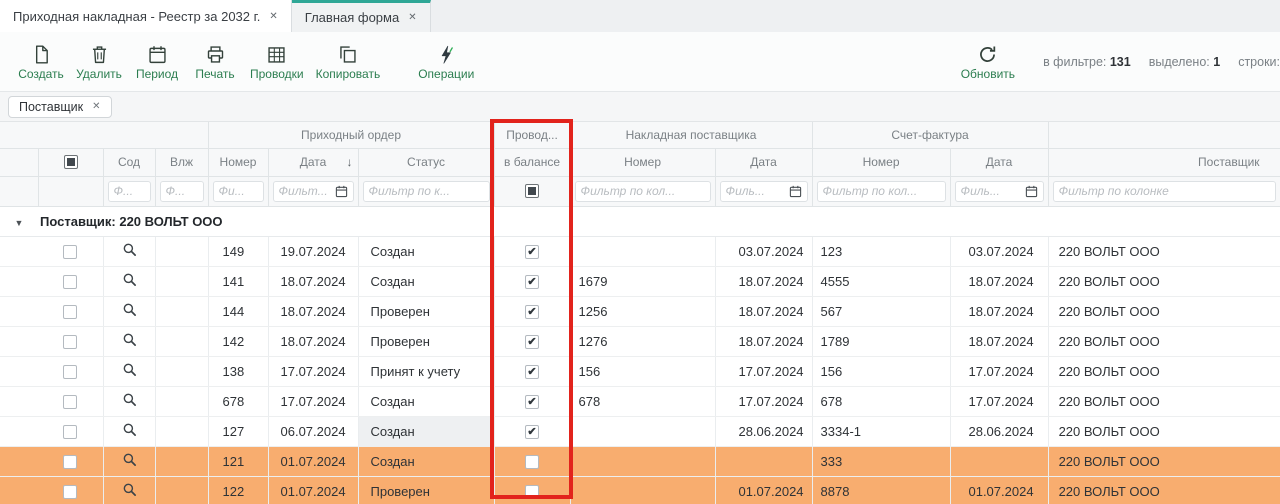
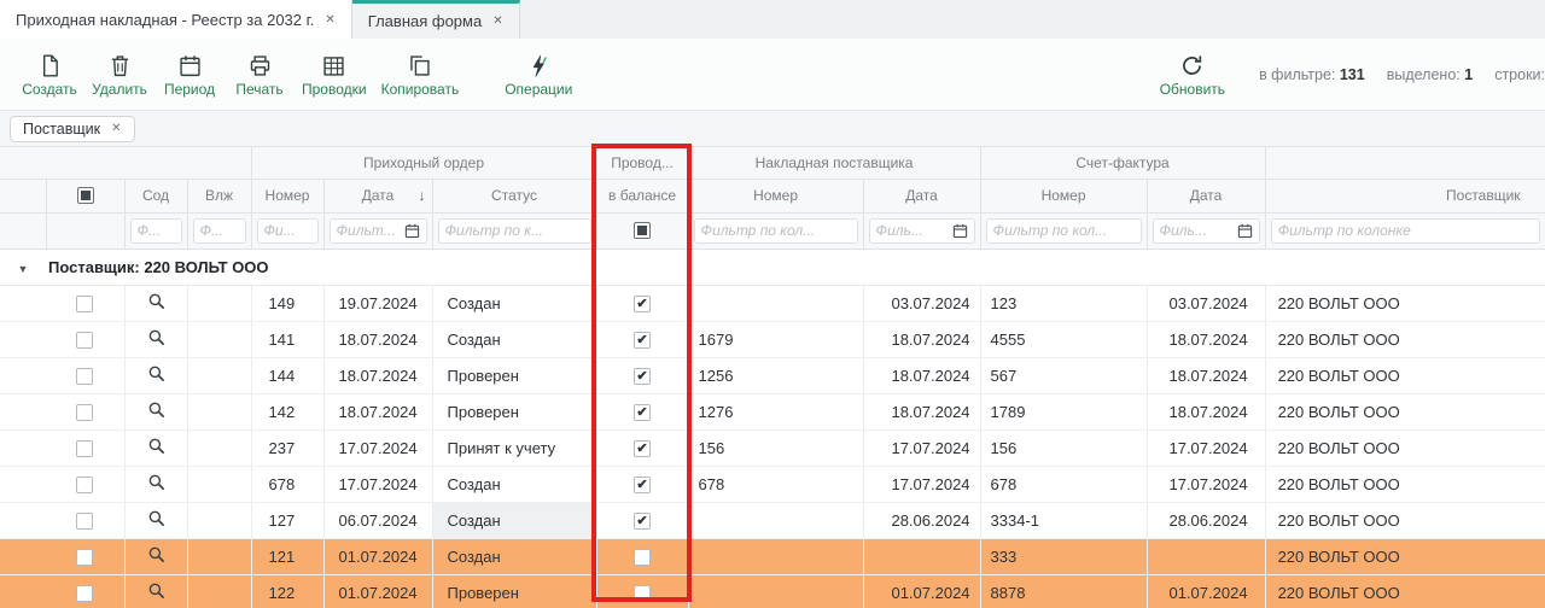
  Приходная накладная - Реестр за 2032 г.
  ✕
  Главная форма
  ✕
  Создать
  Удалить
  Период
  Печать
  Проводки
  Копировать
  Операции
  Обновить
  в фильтре: 131
  выделено: 1
  строки:
  Поставщик
  ✕
  	Приходный ордер	Провод...	Накладная поставщика	Счет-фактура
  		Сод	Влж	Номер	Дата ↓	Статус	в балансе	Номер	Дата	Номер	Дата	Поставщик
  		Ф...	Ф...	Фи...	Фильт...	Фильтр по к...		Фильтр по кол...	Филь...	Фильтр по кол...	Филь...	Фильтр по колонке
  ▼	Поставщик: 220 ВОЛЬТ ООО
  				149	19.07.2024	Создан	✔		03.07.2024	123	03.07.2024	220 ВОЛЬТ ООО
  				141	18.07.2024	Создан	✔	1679	18.07.2024	4555	18.07.2024	220 ВОЛЬТ ООО
  				144	18.07.2024	Проверен	✔	1256	18.07.2024	567	18.07.2024	220 ВОЛЬТ ООО
  				142	18.07.2024	Проверен	✔	1276	18.07.2024	1789	18.07.2024	220 ВОЛЬТ ООО
- 				138	17.07.2024	Принят к учету	✔	156	17.07.2024	156	17.07.2024	220 ВОЛЬТ ООО
+ 				237	17.07.2024	Принят к учету	✔	156	17.07.2024	156	17.07.2024	220 ВОЛЬТ ООО
  				678	17.07.2024	Создан	✔	678	17.07.2024	678	17.07.2024	220 ВОЛЬТ ООО
  				127	06.07.2024	Создан	✔		28.06.2024	3334-1	28.06.2024	220 ВОЛЬТ ООО
  				121	01.07.2024	Создан				333		220 ВОЛЬТ ООО
  				122	01.07.2024	Проверен			01.07.2024	8878	01.07.2024	220 ВОЛЬТ ООО
